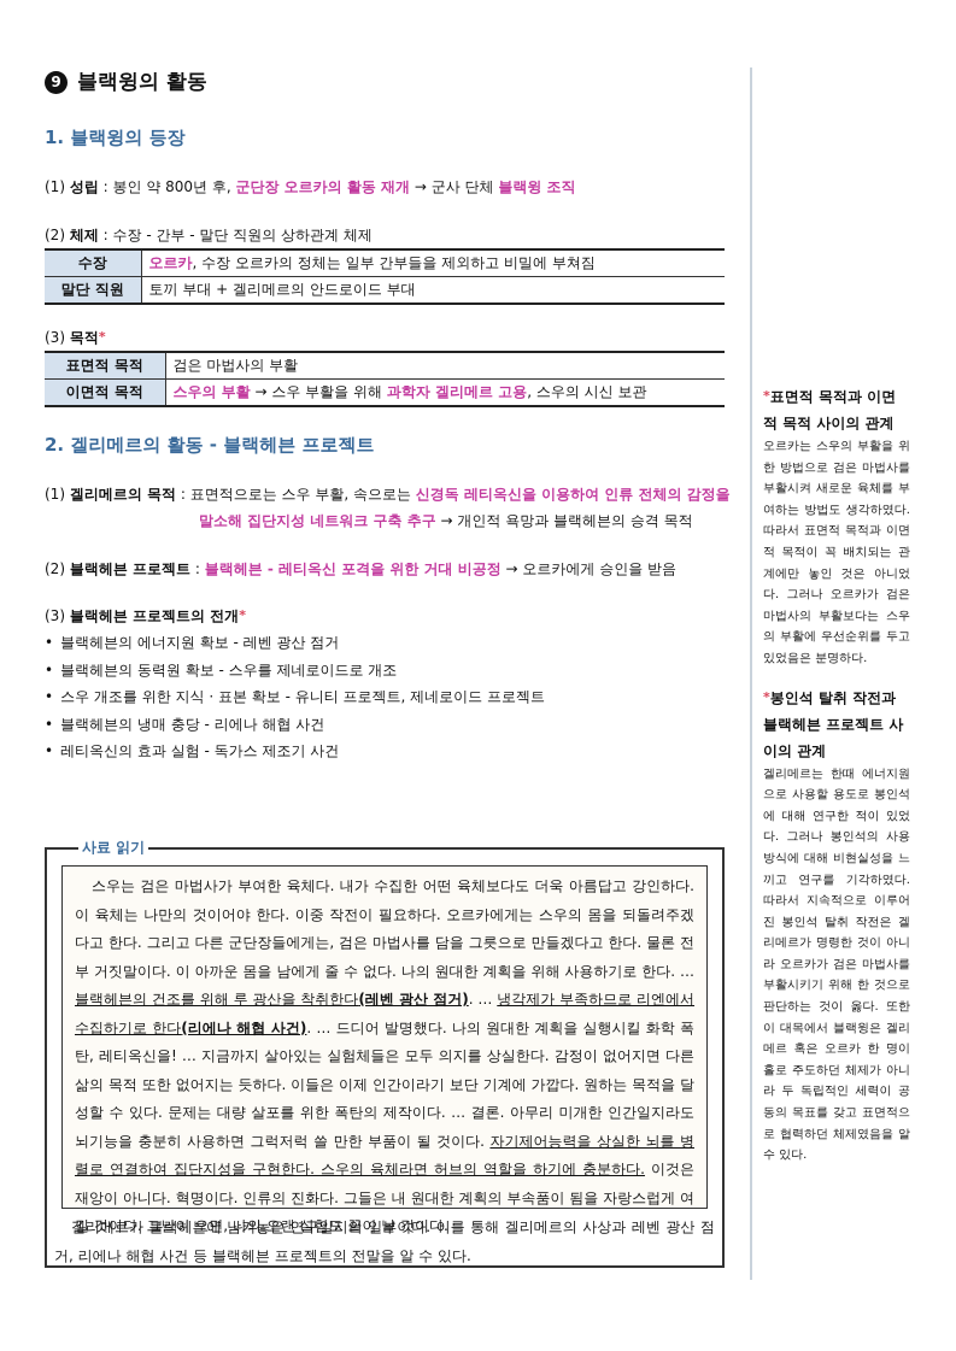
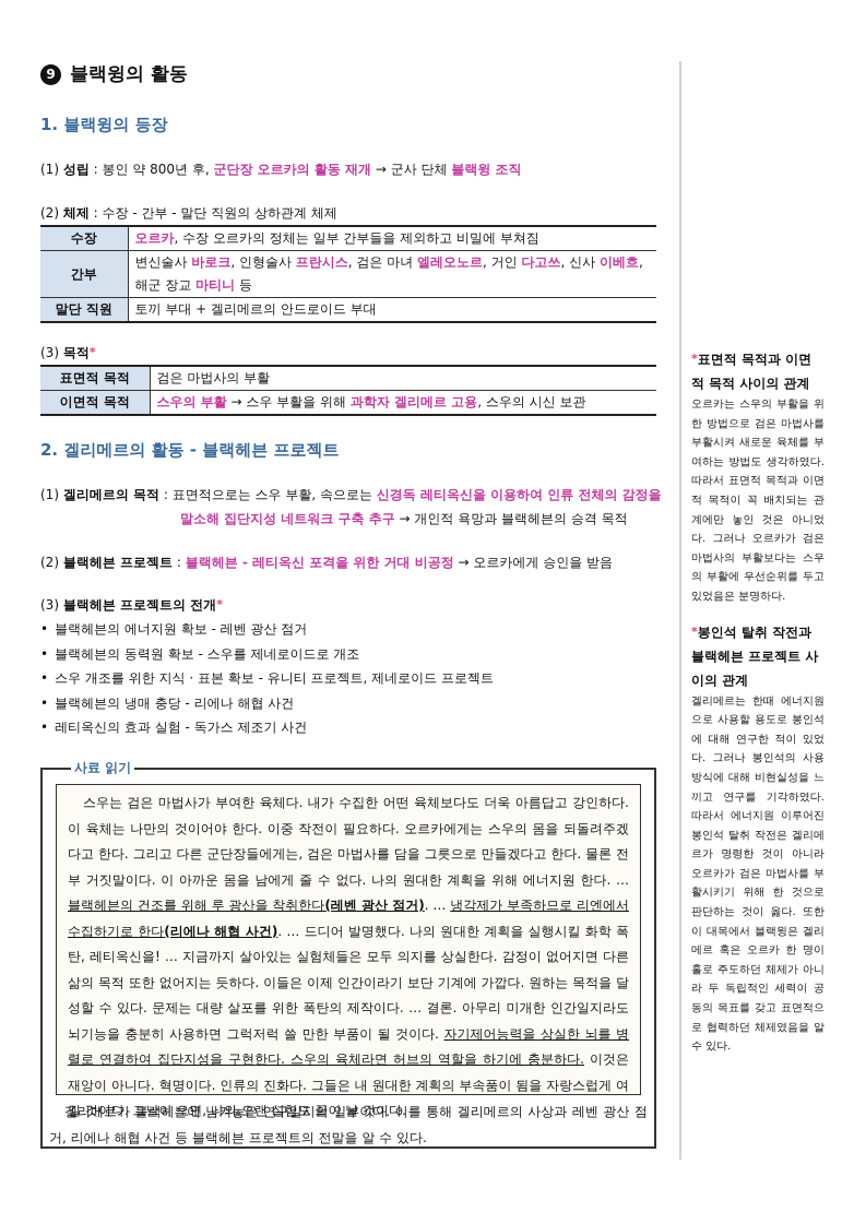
  9
  블랙윙의 활동
  1. 블랙윙의 등장
  (1) 성립 : 봉인 약 800년 후, 군단장 오르카의 활동 재개 → 군사 단체 블랙윙 조직
  (2) 체제 : 수장 - 간부 - 말단 직원의 상하관계 체제
  수장	오르카, 수장 오르카의 정체는 일부 간부들을 제외하고 비밀에 부쳐짐
+ 간부	변신술사 바로크, 인형술사 프란시스, 검은 마녀 엘레오노르, 거인 다고쓰, 신사 이베흐, 해군 장교 마티니 등
  말단 직원	토끼 부대 + 겔리메르의 안드로이드 부대
  (3) 목적*
  표면적 목적	검은 마법사의 부활
  이면적 목적	스우의 부활 → 스우 부활을 위해 과학자 겔리메르 고용, 스우의 시신 보관
  2. 겔리메르의 활동 - 블랙헤븐 프로젝트
  (1) 겔리메르의 목적 : 표면적으로는 스우 부활, 속으로는 신경독 레티옥신을 이용하여 인류 전체의 감정을
  말소해 집단지성 네트워크 구축 추구 → 개인적 욕망과 블랙헤븐의 승격 목적
  (2) 블랙헤븐 프로젝트 : 블랙헤븐 - 레티옥신 포격을 위한 거대 비공정 → 오르카에게 승인을 받음
  (3) 블랙헤븐 프로젝트의 전개*
  블랙헤븐의 에너지원 확보 - 레벤 광산 점거
  블랙헤븐의 동력원 확보 - 스우를 제네로이드로 개조
  스우 개조를 위한 지식 · 표본 확보 - 유니티 프로젝트, 제네로이드 프로젝트
  블랙헤븐의 냉매 충당 - 리에나 해협 사건
  레티옥신의 효과 실험 - 독가스 제조기 사건
  사료 읽기
- 스우는 검은 마법사가 부여한 육체다. 내가 수집한 어떤 육체보다도 더욱 아름답고 강인하다. 이 육체는 나만의 것이어야 한다. 이중 작전이 필요하다. 오르카에게는 스우의 몸을 되돌려주겠다고 한다. 그리고 다른 군단장들에게는, 검은 마법사를 담을 그릇으로 만들겠다고 한다. 물론 전부 거짓말이다. 이 아까운 몸을 남에게 줄 수 없다. 나의 원대한 계획을 위해 사용하기로 한다. … 블랙헤븐의 건조를 위해 루 광산을 착취한다(레벤 광산 점거). … 냉각제가 부족하므로 리엔에서 수집하기로 한다(리에나 해협 사건). … 드디어 발명했다. 나의 원대한 계획을 실행시킬 화학 폭탄, 레티옥신을! … 지금까지 살아있는 실험체들은 모두 의지를 상실한다. 감정이 없어지면 다른 삶의 목적 또한 없어지는 듯하다. 이들은 이제 인간이라기 보단 기계에 가깝다. 원하는 목적을 달성할 수 있다. 문제는 대량 살포를 위한 폭탄의 제작이다. … 결론. 아무리 미개한 인간일지라도 뇌기능을 충분히 사용하면 그럭저럭 쓸 만한 부품이 될 것이다. 자기제어능력을 상실한 뇌를 병렬로 연결하여 집단지성을 구현한다. 스우의 육체라면 허브의 역할을 하기에 충분하다. 이것은 재앙이 아니다. 혁명이다. 인류의 진화다. 그들은 내 원대한 계획의 부속품이 됨을 자랑스럽게 여길 것이다. 그날이 오면, 나의 오랜 실험도 끝이 날 것이다.
+ 스우는 검은 마법사가 부여한 육체다. 내가 수집한 어떤 육체보다도 더욱 아름답고 강인하다. 이 육체는 나만의 것이어야 한다. 이중 작전이 필요하다. 오르카에게는 스우의 몸을 되돌려주겠다고 한다. 그리고 다른 군단장들에게는, 검은 마법사를 담을 그릇으로 만들겠다고 한다. 물론 전부 거짓말이다. 이 아까운 몸을 남에게 줄 수 없다. 나의 원대한 계획을 위해 에너지원 한다. … 블랙헤븐의 건조를 위해 루 광산을 착취한다(레벤 광산 점거). … 냉각제가 부족하므로 리엔에서 수집하기로 한다(리에나 해협 사건). … 드디어 발명했다. 나의 원대한 계획을 실행시킬 화학 폭탄, 레티옥신을! … 지금까지 살아있는 실험체들은 모두 의지를 상실한다. 감정이 없어지면 다른 삶의 목적 또한 없어지는 듯하다. 이들은 이제 인간이라기 보단 기계에 가깝다. 원하는 목적을 달성할 수 있다. 문제는 대량 살포를 위한 폭탄의 제작이다. … 결론. 아무리 미개한 인간일지라도 뇌기능을 충분히 사용하면 그럭저럭 쓸 만한 부품이 될 것이다. 자기제어능력을 상실한 뇌를 병렬로 연결하여 집단지성을 구현한다. 스우의 육체라면 허브의 역할을 하기에 충분하다. 이것은 재앙이 아니다. 혁명이다. 인류의 진화다. 그들은 내 원대한 계획의 부속품이 됨을 자랑스럽게 여길 것이다. 그날이 오면, 나의 오랜 실험도 끝이 날 것이다.
  겔리메르가 블랙헤븐에 남겨놓은 연구일지의 일부이다. 이를 통해 겔리메르의 사상과 레벤 광산 점거, 리에나 해협 사건 등 블랙헤븐 프로젝트의 전말을 알 수 있다.
  *표면적 목적과 이면적 목적 사이의 관계
  오르카는 스우의 부활을 위한 방법으로 검은 마법사를 부활시켜 새로운 육체를 부여하는 방법도 생각하였다. 따라서 표면적 목적과 이면적 목적이 꼭 배치되는 관계에만 놓인 것은 아니었다. 그러나 오르카가 검은 마법사의 부활보다는 스우의 부활에 우선순위를 두고 있었음은 분명하다.
  *봉인석 탈취 작전과 블랙헤븐 프로젝트 사이의 관계
- 겔리메르는 한때 에너지원으로 사용할 용도로 봉인석에 대해 연구한 적이 있었다. 그러나 봉인석의 사용 방식에 대해 비현실성을 느끼고 연구를 기각하였다. 따라서 지속적으로 이루어진 봉인석 탈취 작전은 겔리메르가 명령한 것이 아니라 오르카가 검은 마법사를 부활시키기 위해 한 것으로 판단하는 것이 옳다. 또한 이 대목에서 블랙윙은 겔리메르 혹은 오르카 한 명이 홀로 주도하던 체제가 아니라 두 독립적인 세력이 공동의 목표를 갖고 표면적으로 협력하던 체제였음을 알 수 있다.
+ 겔리메르는 한때 에너지원으로 사용할 용도로 봉인석에 대해 연구한 적이 있었다. 그러나 봉인석의 사용 방식에 대해 비현실성을 느끼고 연구를 기각하였다. 따라서 에너지원 이루어진 봉인석 탈취 작전은 겔리메르가 명령한 것이 아니라 오르카가 검은 마법사를 부활시키기 위해 한 것으로 판단하는 것이 옳다. 또한 이 대목에서 블랙윙은 겔리메르 혹은 오르카 한 명이 홀로 주도하던 체제가 아니라 두 독립적인 세력이 공동의 목표를 갖고 표면적으로 협력하던 체제였음을 알 수 있다.
